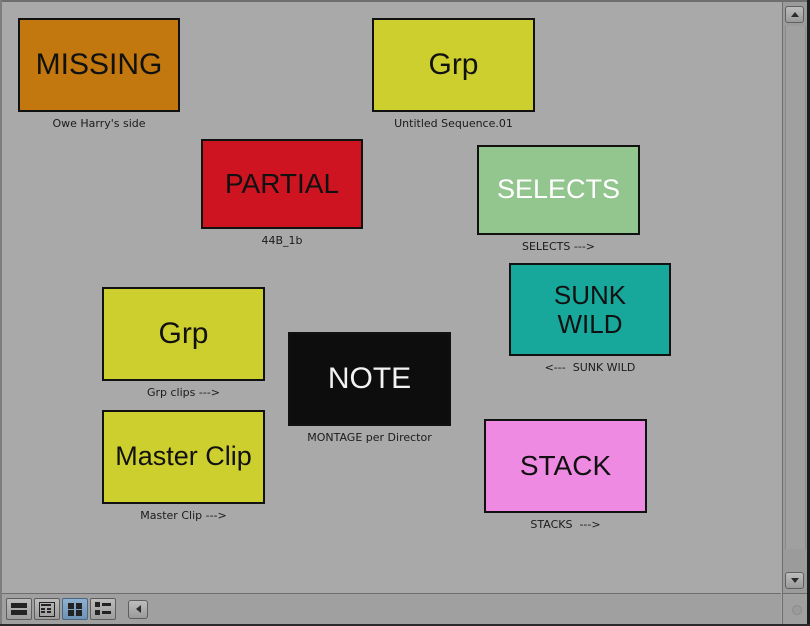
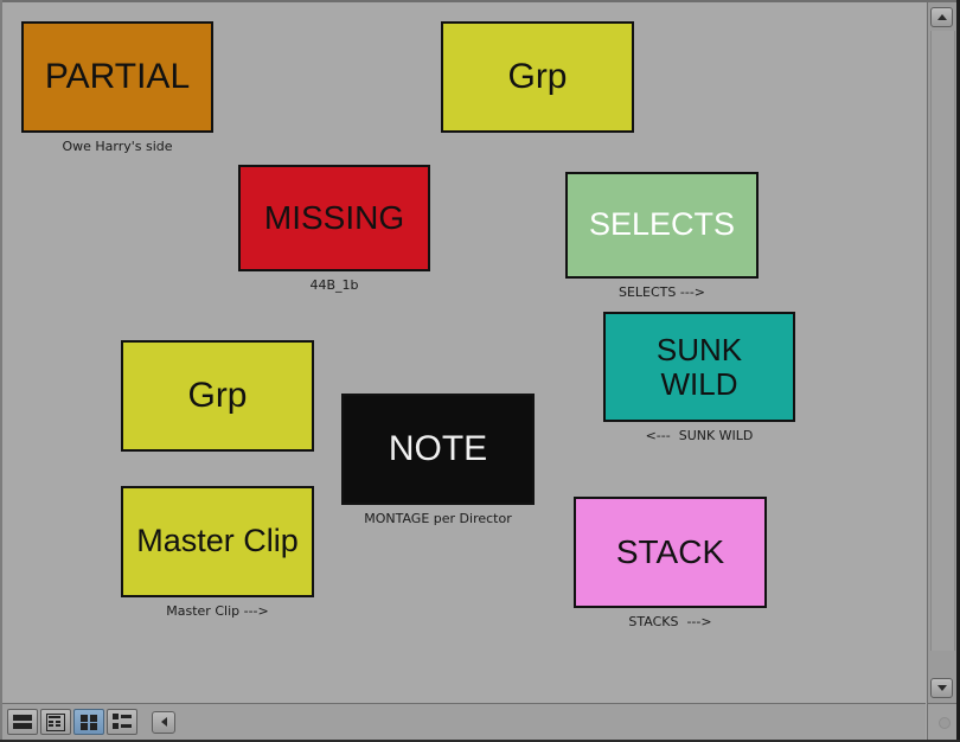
- MISSING
+ PARTIAL
  Owe Harry's side
  Grp
- Untitled Sequence.01
- PARTIAL
+ MISSING
  44B_1b
  SELECTS
  SELECTS --->
  SUNK
  WILD
  <--- SUNK WILD
  Grp
- Grp clips --->
  NOTE
  MONTAGE per Director
  Master Clip
  Master Clip --->
  STACK
  STACKS --->
